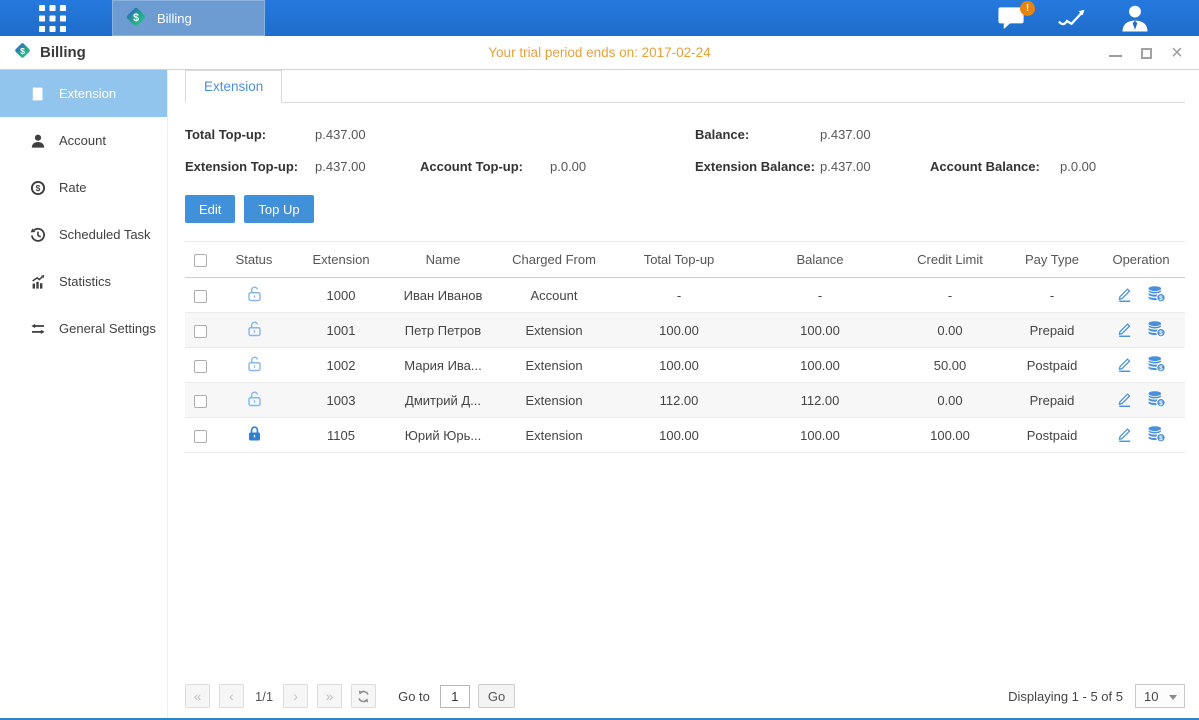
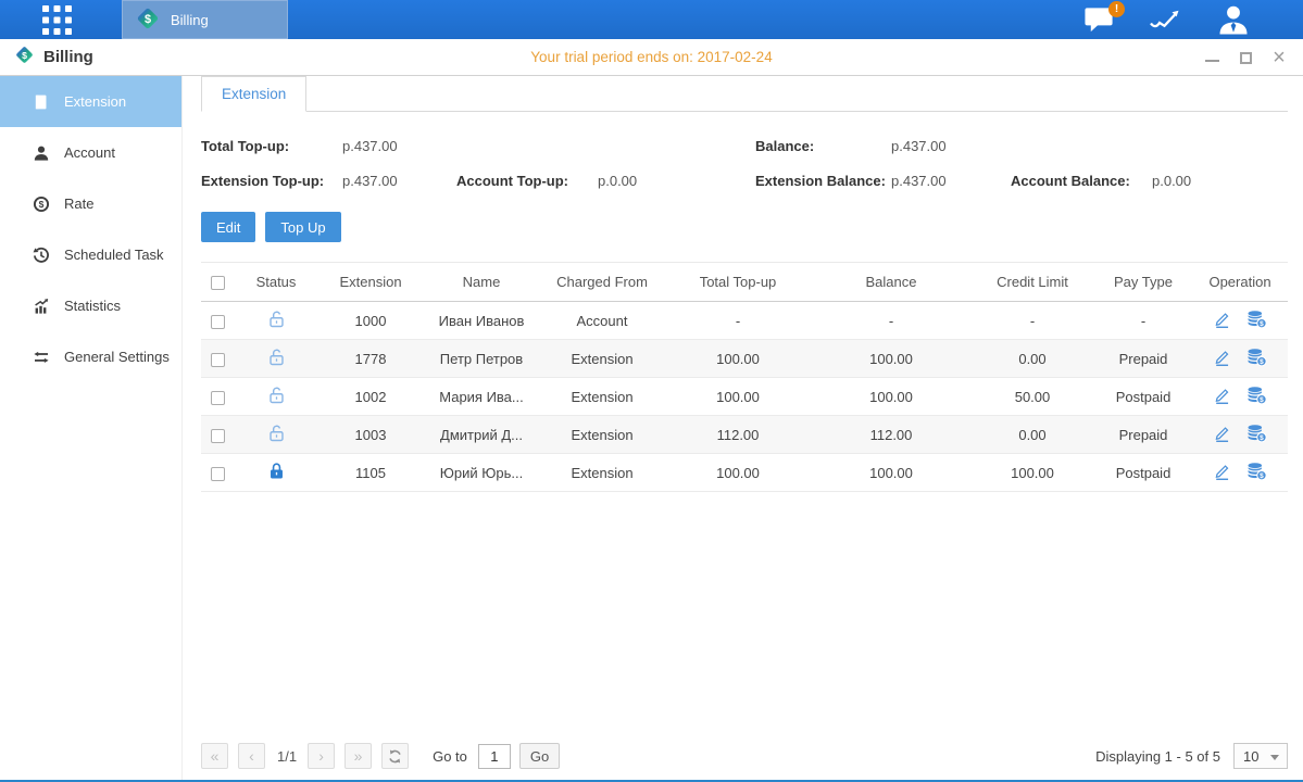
  $
  Billing
  !
  $
  Billing
  Your trial period ends on: 2017-02-24
  ×
  Extension
  Account
  $
  Rate
  Scheduled Task
  Statistics
  General Settings
  Extension
  Total Top-up:
  p.437.00
  Extension Top-up:
  p.437.00
  Account Top-up:
  p.0.00
  Balance:
  p.437.00
  Extension Balance:
  p.437.00
  Account Balance:
  p.0.00
  Edit
  Top Up
  	Status	Extension	Name	Charged From	Total Top-up	Balance	Credit Limit	Pay Type	Operation
  		1000	Иван Иванов	Account	-	-	-	-
- 		1001	Петр Петров	Extension	100.00	100.00	0.00	Prepaid
+ 		1778	Петр Петров	Extension	100.00	100.00	0.00	Prepaid
  		1002	Мария Ива...	Extension	100.00	100.00	50.00	Postpaid
  		1003	Дмитрий Д...	Extension	112.00	112.00	0.00	Prepaid
  		1105	Юрий Юрь...	Extension	100.00	100.00	100.00	Postpaid
  «
  ‹
  1/1
  ›
  »
  Go to
  1
  Go
  Displaying 1 - 5 of 5
  10
